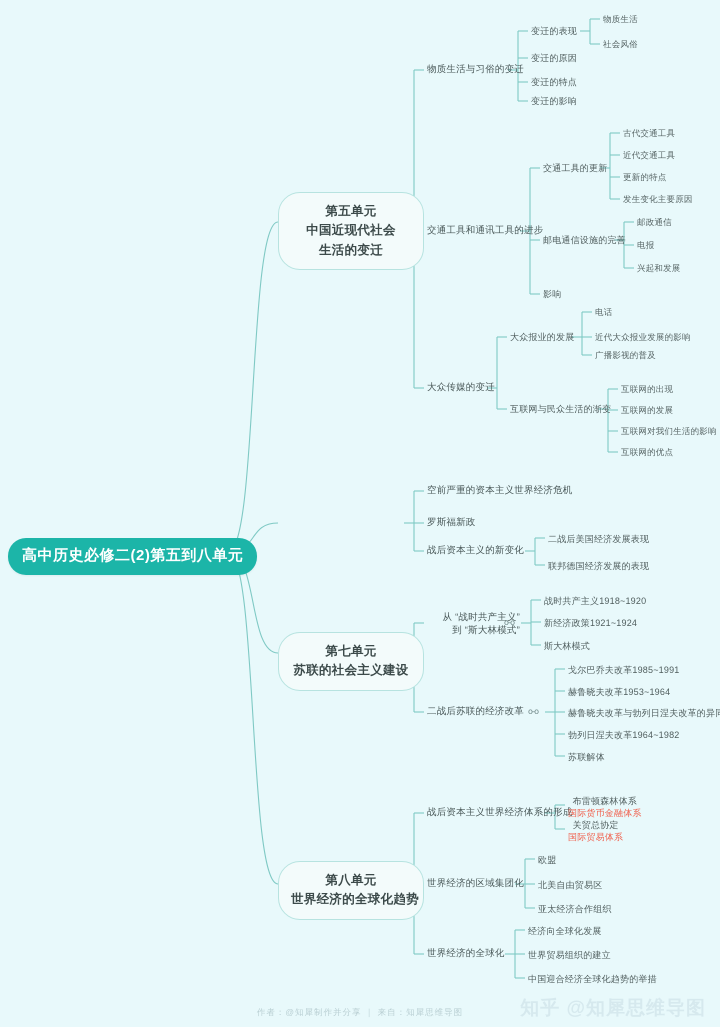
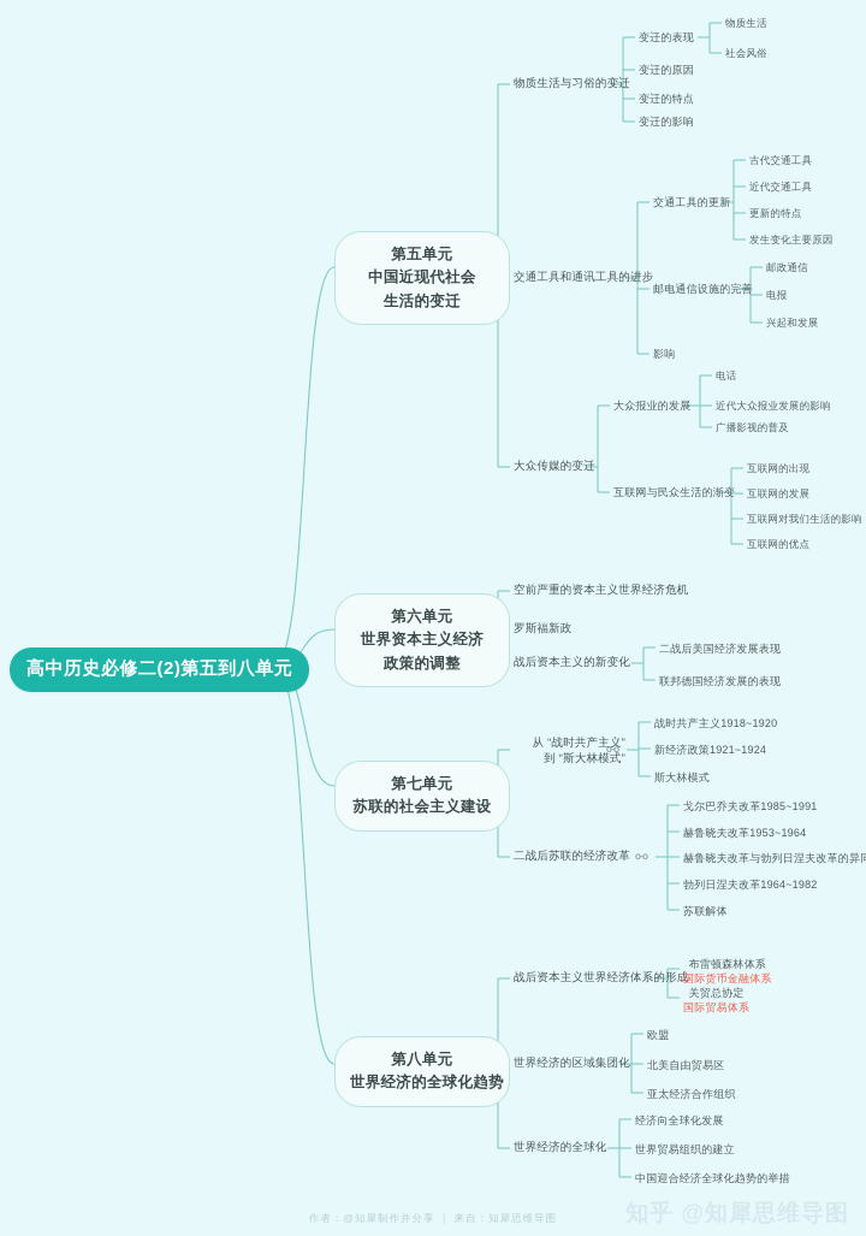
  高中历史必修二(2)第五到八单元
  第五单元
  中国近现代社会
  生活的变迁
  物质生活与习俗的变迁
  变迁的表现
  物质生活
  社会风俗
  变迁的原因
  变迁的特点
  变迁的影响
  交通工具和通讯工具的进步
  交通工具的更新
  古代交通工具
  近代交通工具
  更新的特点
  发生变化主要原因
  邮电通信设施的完善
  邮政通信
  电报
  兴起和发展
  影响
  大众传媒的变迁
  大众报业的发展
  电话
  近代大众报业发展的影响
  广播影视的普及
  互联网与民众生活的渐变
  互联网的出现
  互联网的发展
  互联网对我们生活的影响
  互联网的优点
+ 第六单元
+ 世界资本主义经济
+ 政策的调整
  空前严重的资本主义世界经济危机
  罗斯福新政
  战后资本主义的新变化
  二战后美国经济发展表现
  联邦德国经济发展的表现
  第七单元
  苏联的社会主义建设
  从 “战时共产主义”
  到 “斯大林模式”
  o-o
  战时共产主义1918~1920
  新经济政策1921~1924
  斯大林模式
  二战后苏联的经济改革
  o-o
  戈尔巴乔夫改革1985~1991
  赫鲁晓夫改革1953~1964
  赫鲁晓夫改革与勃列日涅夫改革的异
  勃列日涅夫改革1964~1982
  苏联解体
  第八单元
  世界经济的全球化趋势
  战后资本主义世界经济体系的形成
  布雷顿森林体系
  国际货币金融体系
  关贸总协定
  国际贸易体系
  世界经济的区域集团化
  欧盟
  北美自由贸易区
  亚太经济合作组织
  世界经济的全球化
  经济向全球化发展
  世界贸易组织的建立
  中国迎合经济全球化趋势的举措
  作者：@知犀制作并分享 ｜ 来自：知犀思维导图
